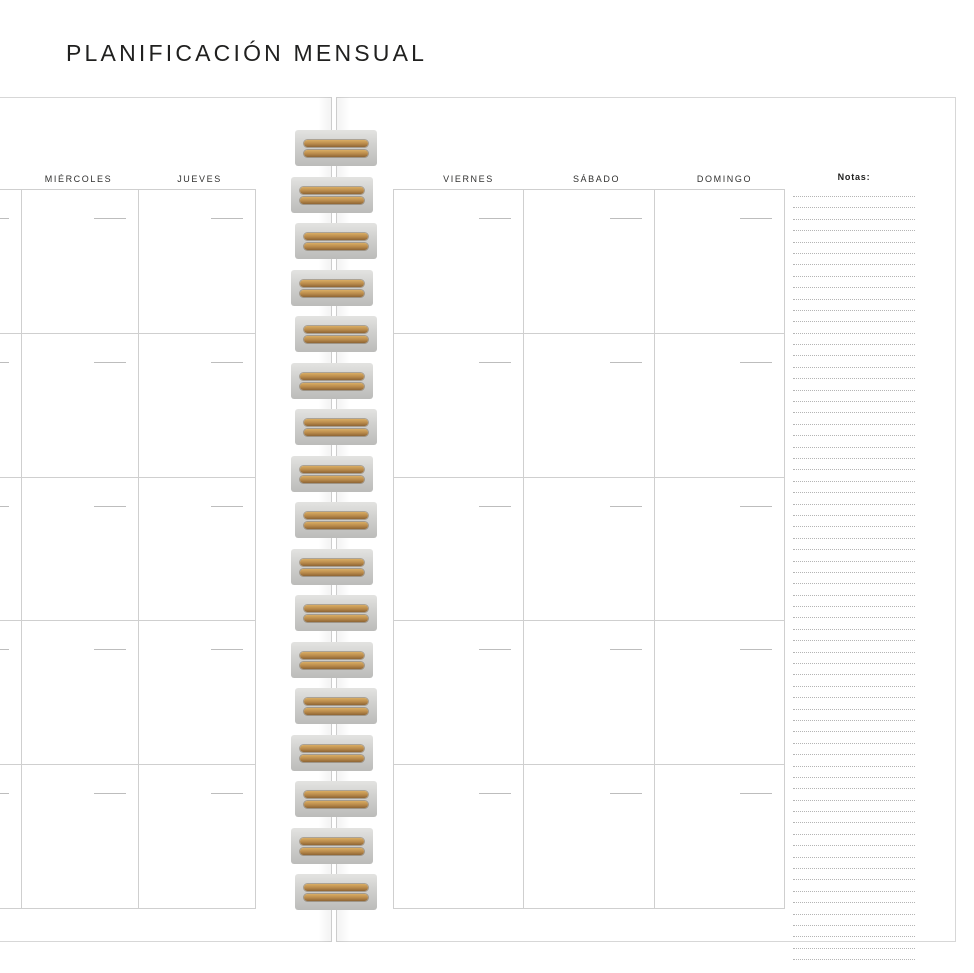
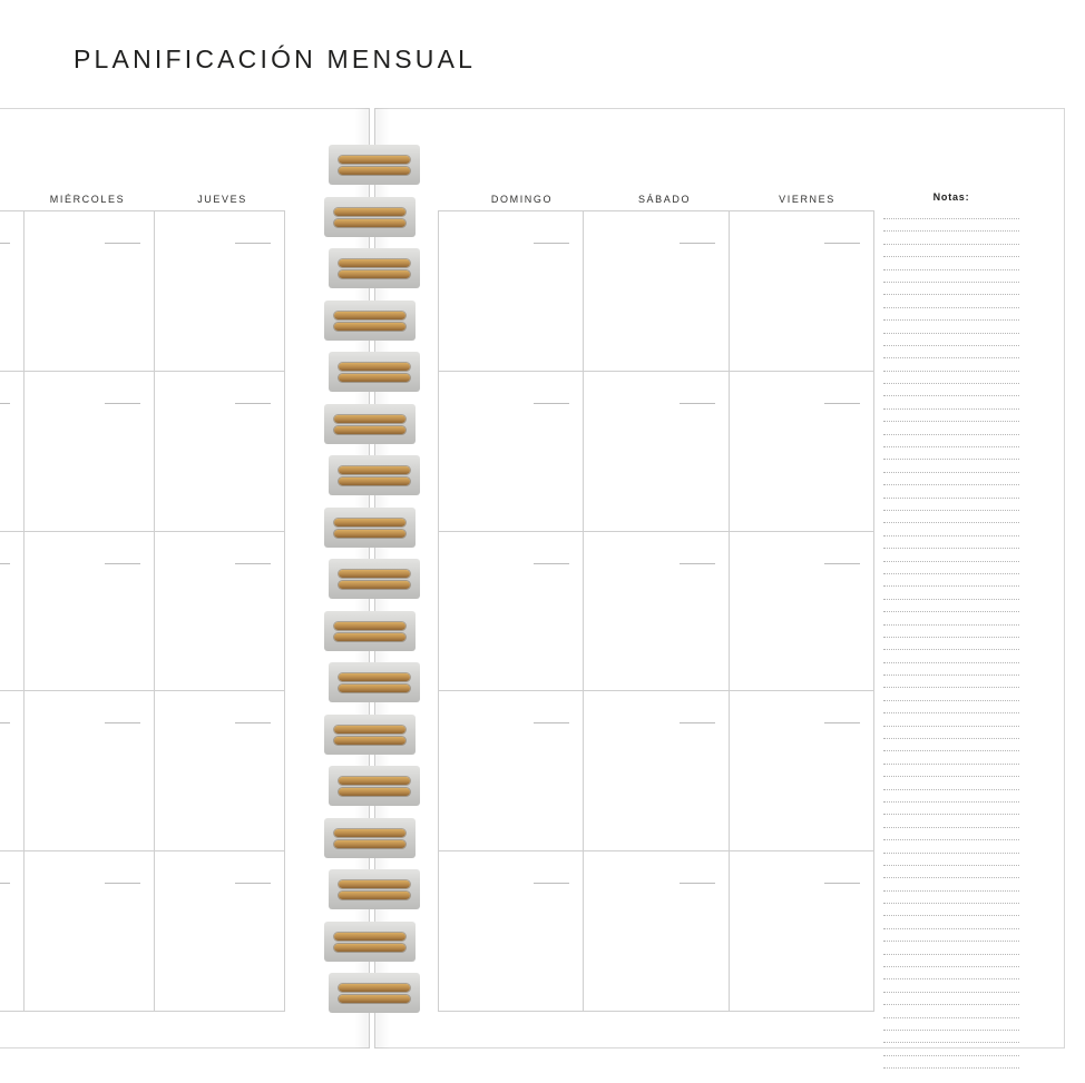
  PLANIFICACIÓN MENSUAL
  MIÉRCOLES
  JUEVES
- VIERNES
+ DOMINGO
  SÁBADO
- DOMINGO
+ VIERNES
  Notas:
